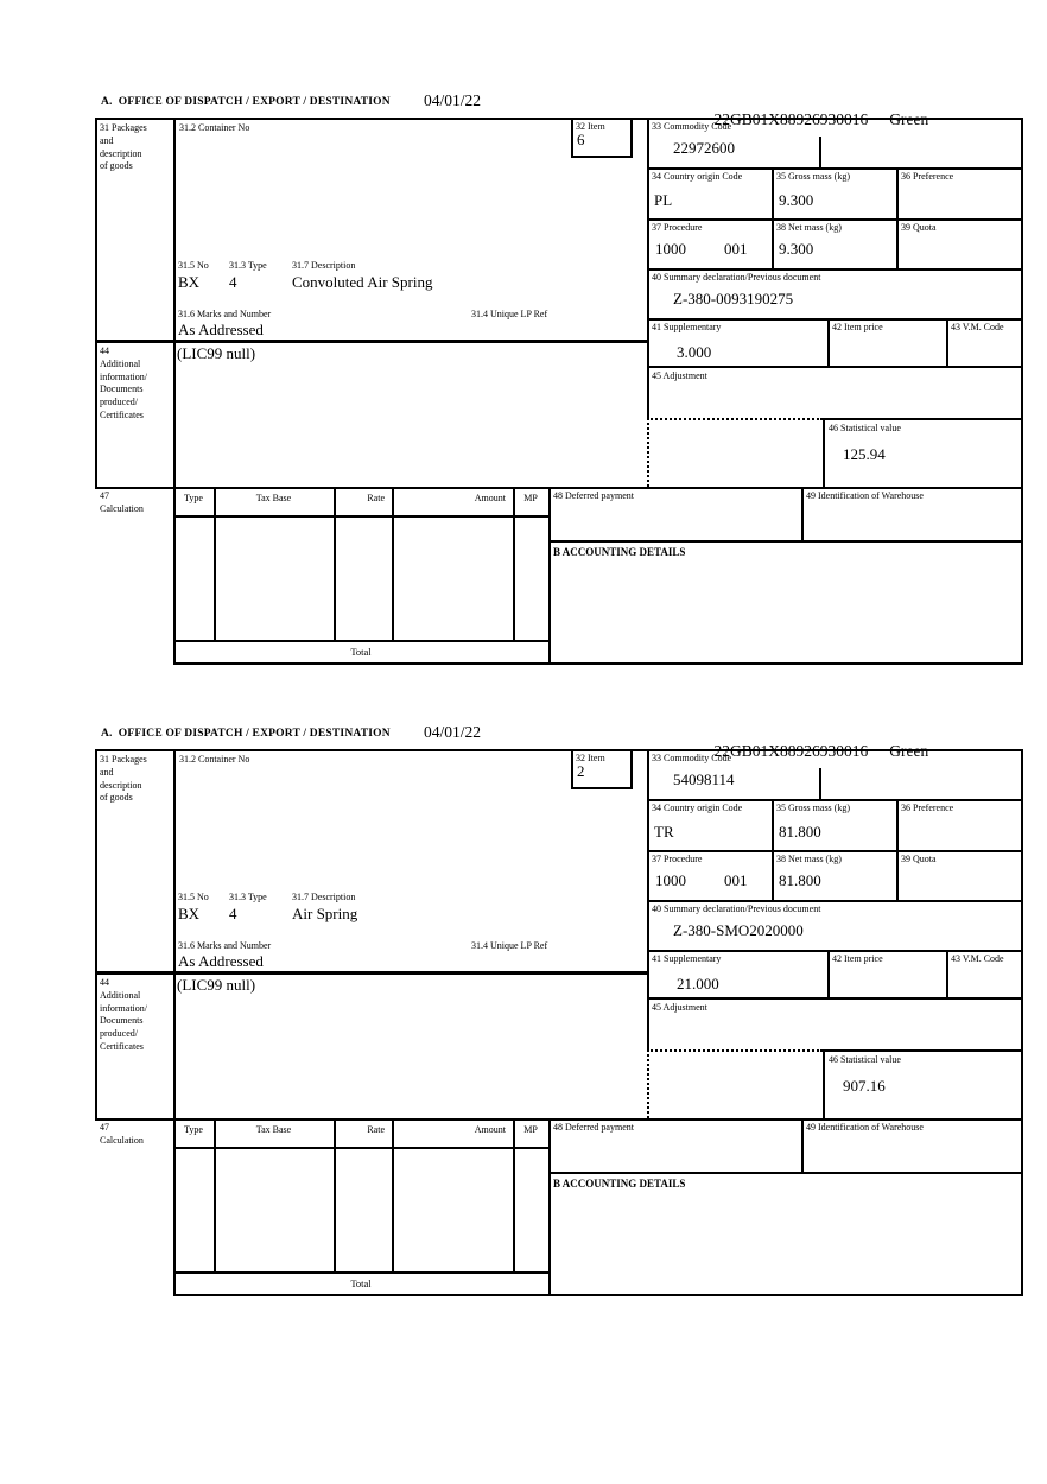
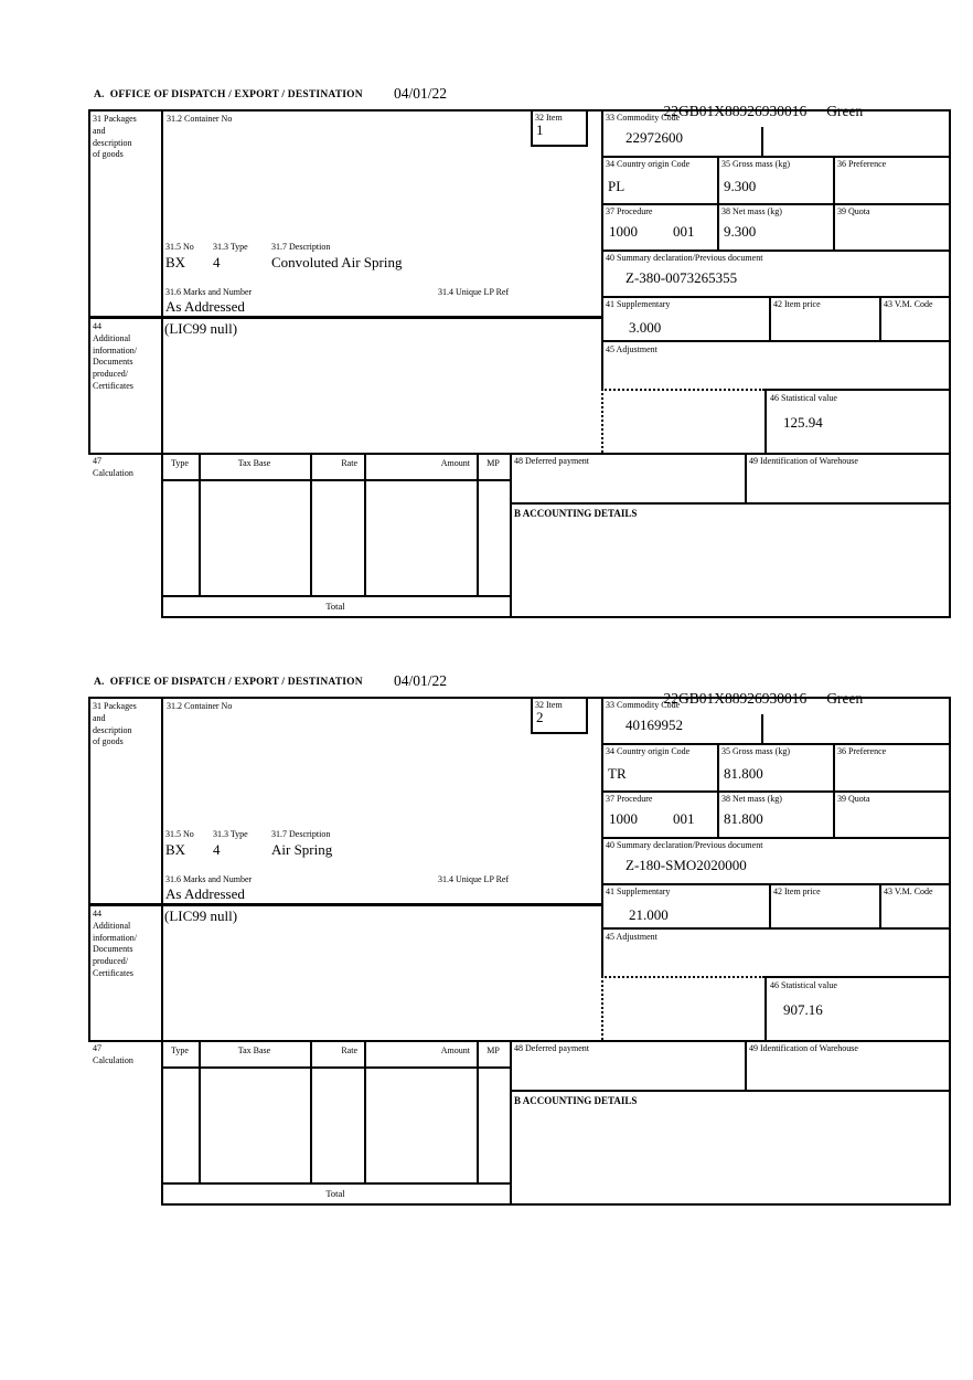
  A. OFFICE OF DISPATCH / EXPORT / DESTINATION
  04/01/22
  31 Packages
  and
  description
  of goods
  31.2 Container No
  32 Item
- 6
+ 1
  33 Commodity Code
  22972600
  34 Country origin Code
  PL
  35 Gross mass (kg)
  9.300
  36 Preference
  37 Procedure
  1000
  001
  38 Net mass (kg)
  9.300
  39 Quota
  40 Summary declaration/Previous document
- Z-380-0093190275
+ Z-380-0073265355
  41 Supplementary
  3.000
  42 Item price
  43 V.M. Code
  45 Adjustment
  46 Statistical value
  125.94
  31.5 No
  31.3 Type
  31.7 Description
  BX
  4
  Convoluted Air Spring
  31.6 Marks and Number
  As Addressed
  31.4 Unique LP Ref
  44
  Additional
  information/
  Documents
  produced/
  Certificates
  (LIC99 null)
  47
  Calculation
  Type
  Tax Base
  Rate
  Amount
  MP
  48 Deferred payment
  49 Identification of Warehouse
  B ACCOUNTING DETAILS
  Total
  A. OFFICE OF DISPATCH / EXPORT / DESTINATION
  04/01/22
  31 Packages
  and
  description
  of goods
  31.2 Container No
  32 Item
  2
  33 Commodity Code
- 54098114
+ 40169952
  34 Country origin Code
  TR
  35 Gross mass (kg)
  81.800
  36 Preference
  37 Procedure
  1000
  001
  38 Net mass (kg)
  81.800
  39 Quota
  40 Summary declaration/Previous document
- Z-380-SMO2020000
+ Z-180-SMO2020000
  41 Supplementary
  21.000
  42 Item price
  43 V.M. Code
  45 Adjustment
  46 Statistical value
  907.16
  31.5 No
  31.3 Type
  31.7 Description
  BX
  4
  Air Spring
  31.6 Marks and Number
  As Addressed
  31.4 Unique LP Ref
  44
  Additional
  information/
  Documents
  produced/
  Certificates
  (LIC99 null)
  47
  Calculation
  Type
  Tax Base
  Rate
  Amount
  MP
  48 Deferred payment
  49 Identification of Warehouse
  B ACCOUNTING DETAILS
  Total
